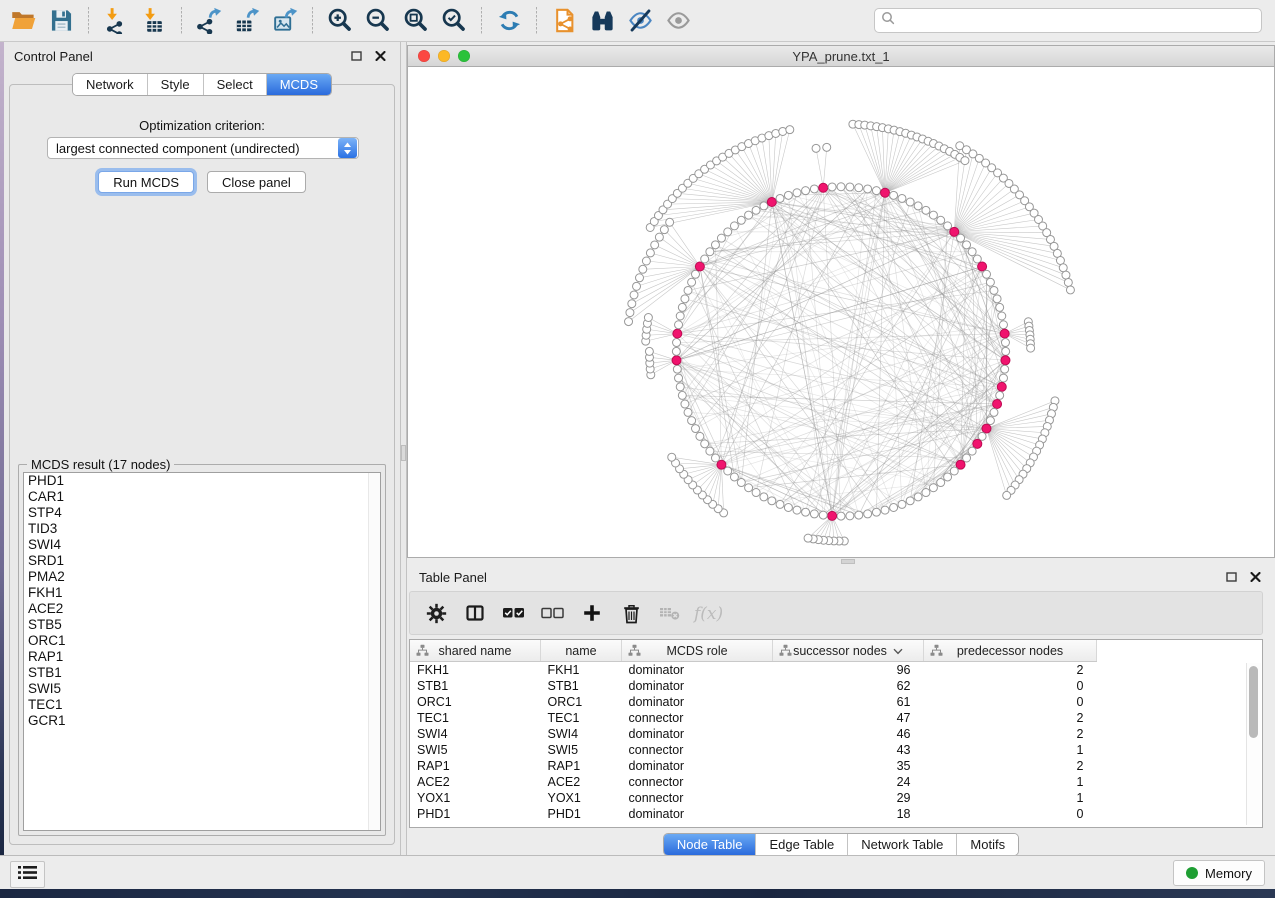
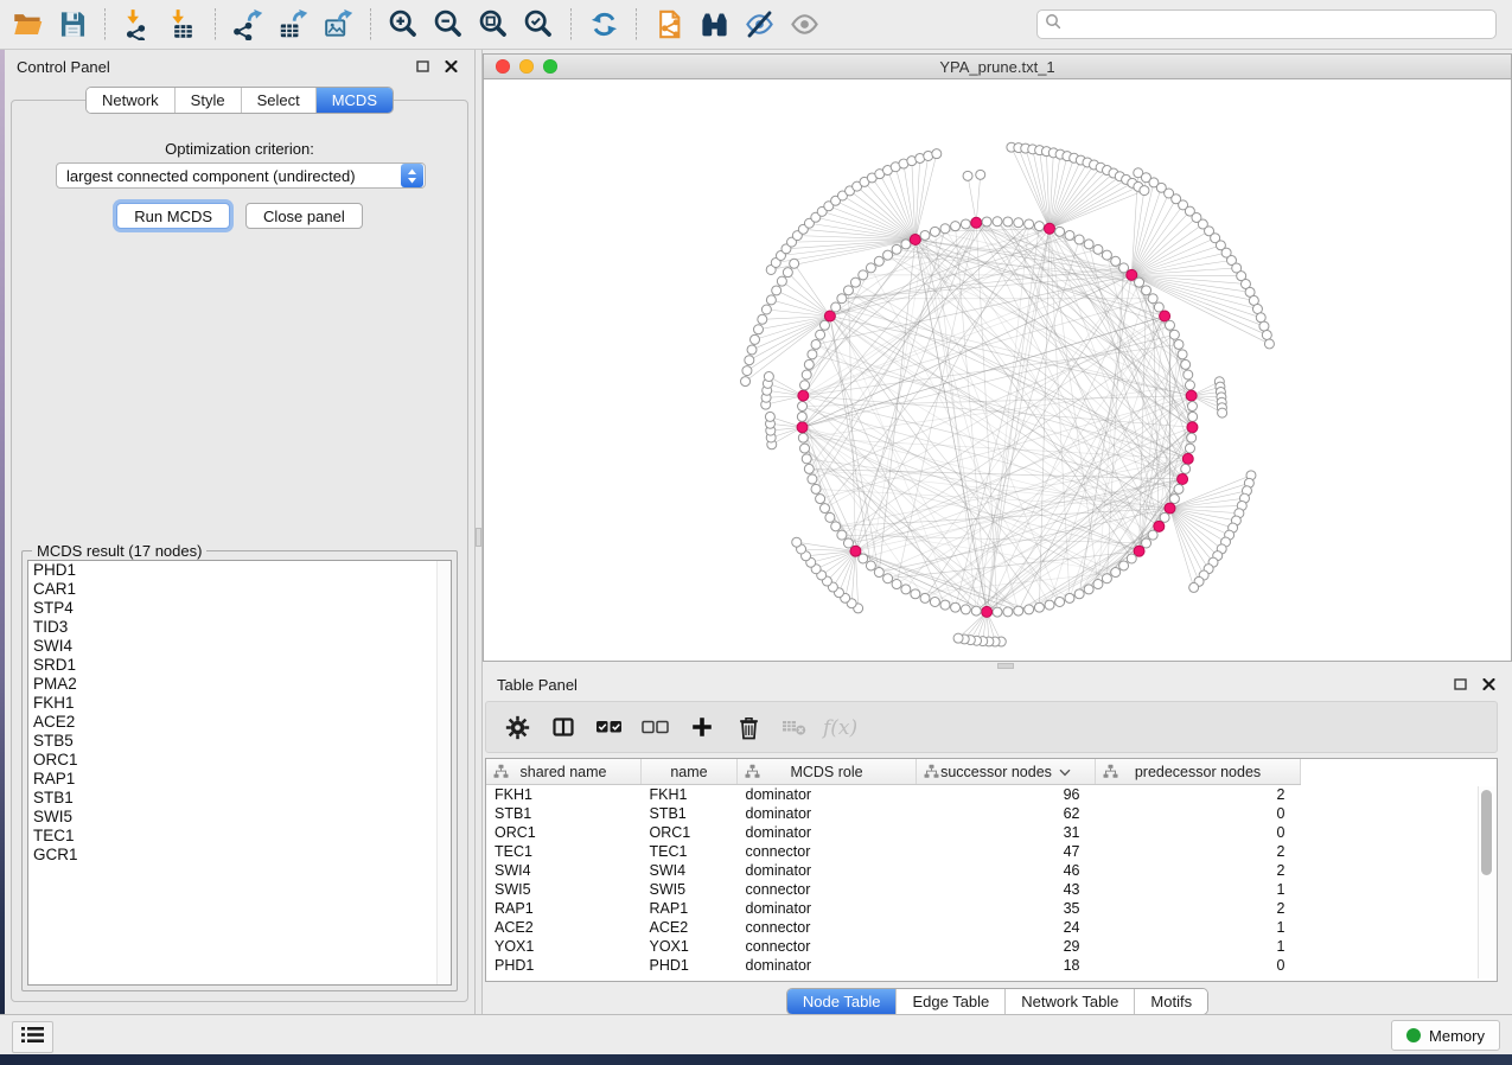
  Control Panel
  Network
  Style
  Select
  MCDS
  Optimization criterion:
  largest connected component (undirected)
  Run MCDS
  Close panel
  MCDS result (17 nodes)
  PHD1
  CAR1
  STP4
  TID3
  SWI4
  SRD1
  PMA2
  FKH1
  ACE2
  STB5
  ORC1
  RAP1
  STB1
  SWI5
  TEC1
  GCR1
  YPA_prune.txt_1
  Table Panel
  f(x)
  shared name	name	MCDS role	successor nodes	predecessor nodes
  FKH1	FKH1	dominator	96	2
  STB1	STB1	dominator	62	0
- ORC1	ORC1	dominator	61	0
+ ORC1	ORC1	dominator	31	0
  TEC1	TEC1	connector	47	2
  SWI4	SWI4	dominator	46	2
  SWI5	SWI5	connector	43	1
  RAP1	RAP1	dominator	35	2
  ACE2	ACE2	connector	24	1
  YOX1	YOX1	connector	29	1
  PHD1	PHD1	dominator	18	0
  Node Table
  Edge Table
  Network Table
  Motifs
  Memory
